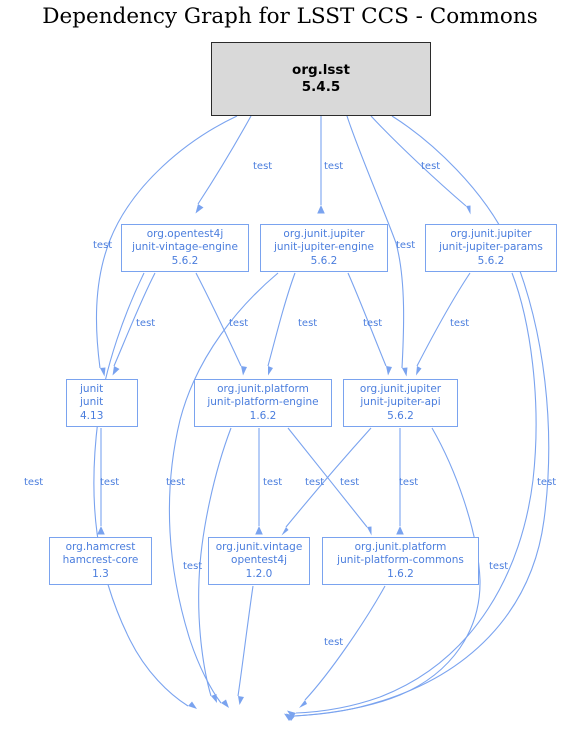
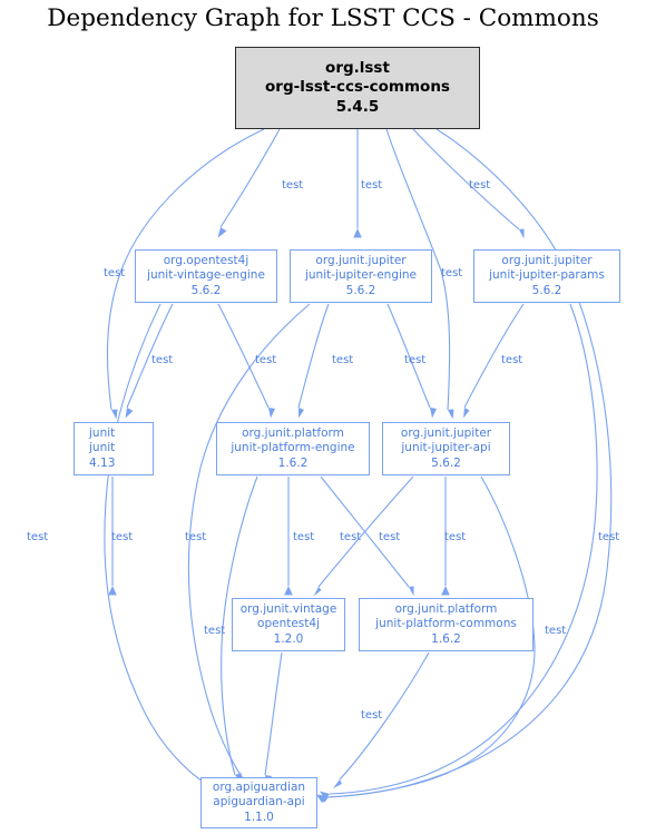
  Dependency Graph for LSST CCS - Commons
  org.lsst
+ org-lsst-ccs-commons
  5.4.5
  org.opentest4j
  junit-vintage-engine
  5.6.2
  org.junit.jupiter
  junit-jupiter-engine
  5.6.2
  org.junit.jupiter
  junit-jupiter-params
  5.6.2
  junit
  junit
  4.13
  org.junit.platform
  junit-platform-engine
  1.6.2
  org.junit.jupiter
  junit-jupiter-api
  5.6.2
- org.hamcrest
- hamcrest-core
- 1.3
  org.junit.vintage
  opentest4j
  1.2.0
  org.junit.platform
  junit-platform-commons
  1.6.2
+ org.apiguardian
+ apiguardian-api
+ 1.1.0
  test
  test
  test
  test
  test
  test
  test
  test
  test
  test
  test
  test
  test
  test
  test
  test
  test
  test
  test
  test
  test
